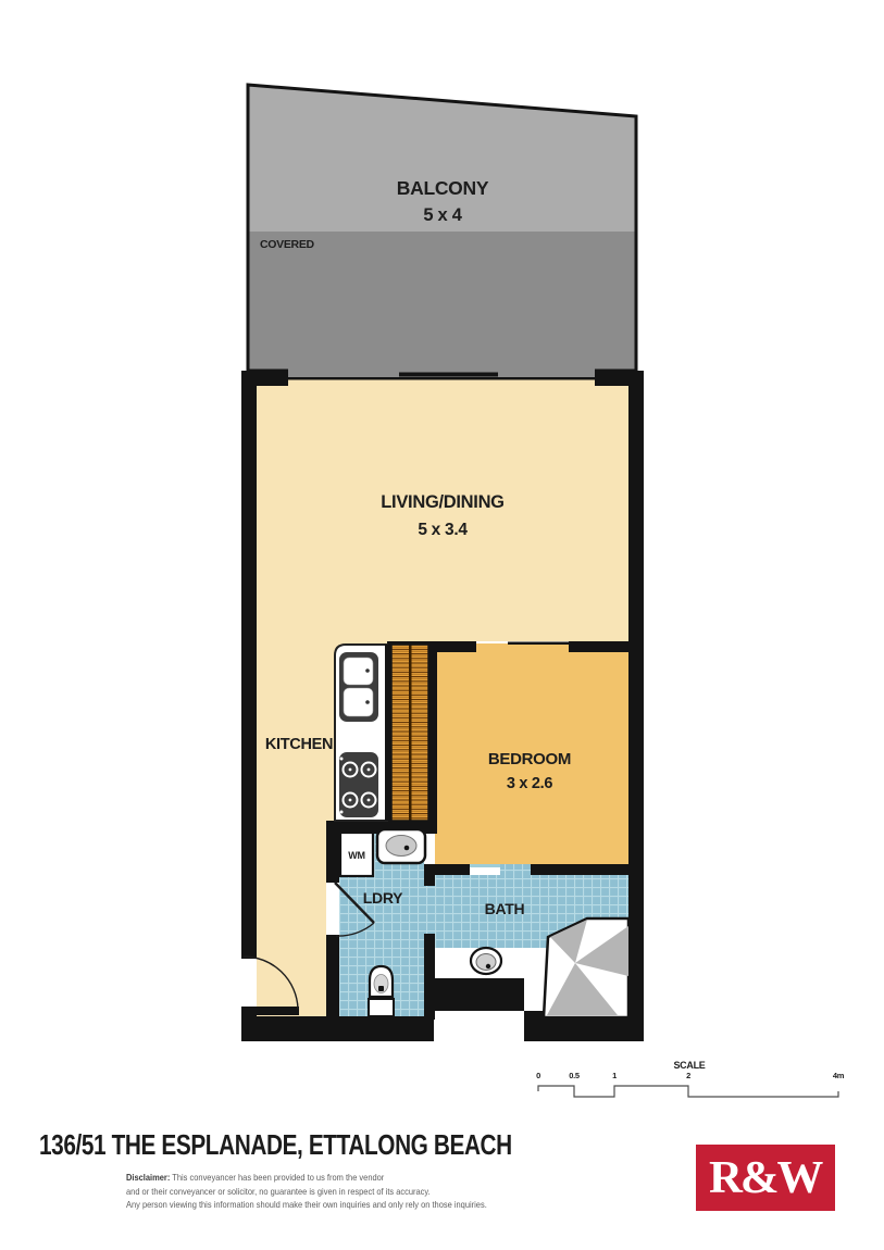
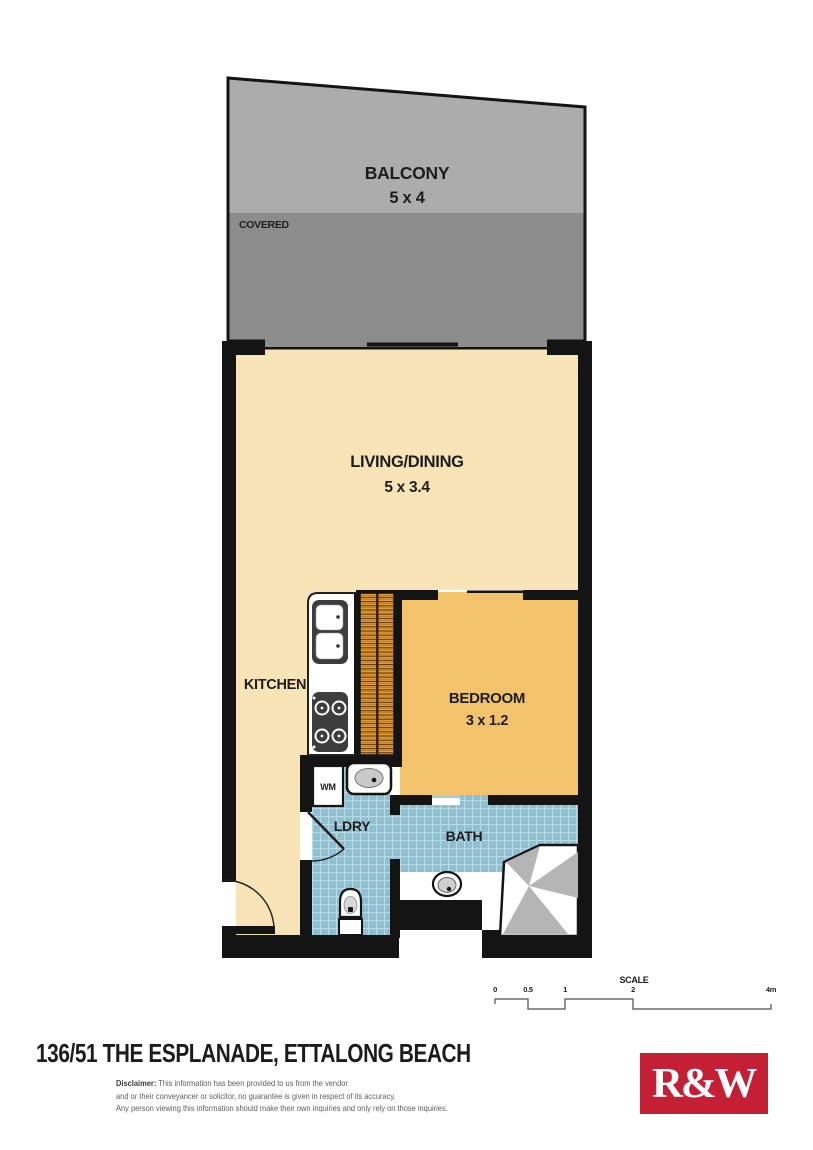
  BALCONY
  5 x 4
  COVERED
  WM
  LIVING/DINING
  5 x 3.4
  KITCHEN
  BEDROOM
- 3 x 2.6
+ 3 x 1.2
  LDRY
  BATH
  SCALE
  0
  0.5
  1
  2
  4m
  136/51 THE ESPLANADE, ETTALONG BEACH
- Disclaimer: This conveyancer has been provided to us from the vendor
+ Disclaimer: This information has been provided to us from the vendor
  and or their conveyancer or solicitor, no guarantee is given in respect of its accuracy.
  Any person viewing this information should make their own inquiries and only rely on those inquiries.
  R&W
